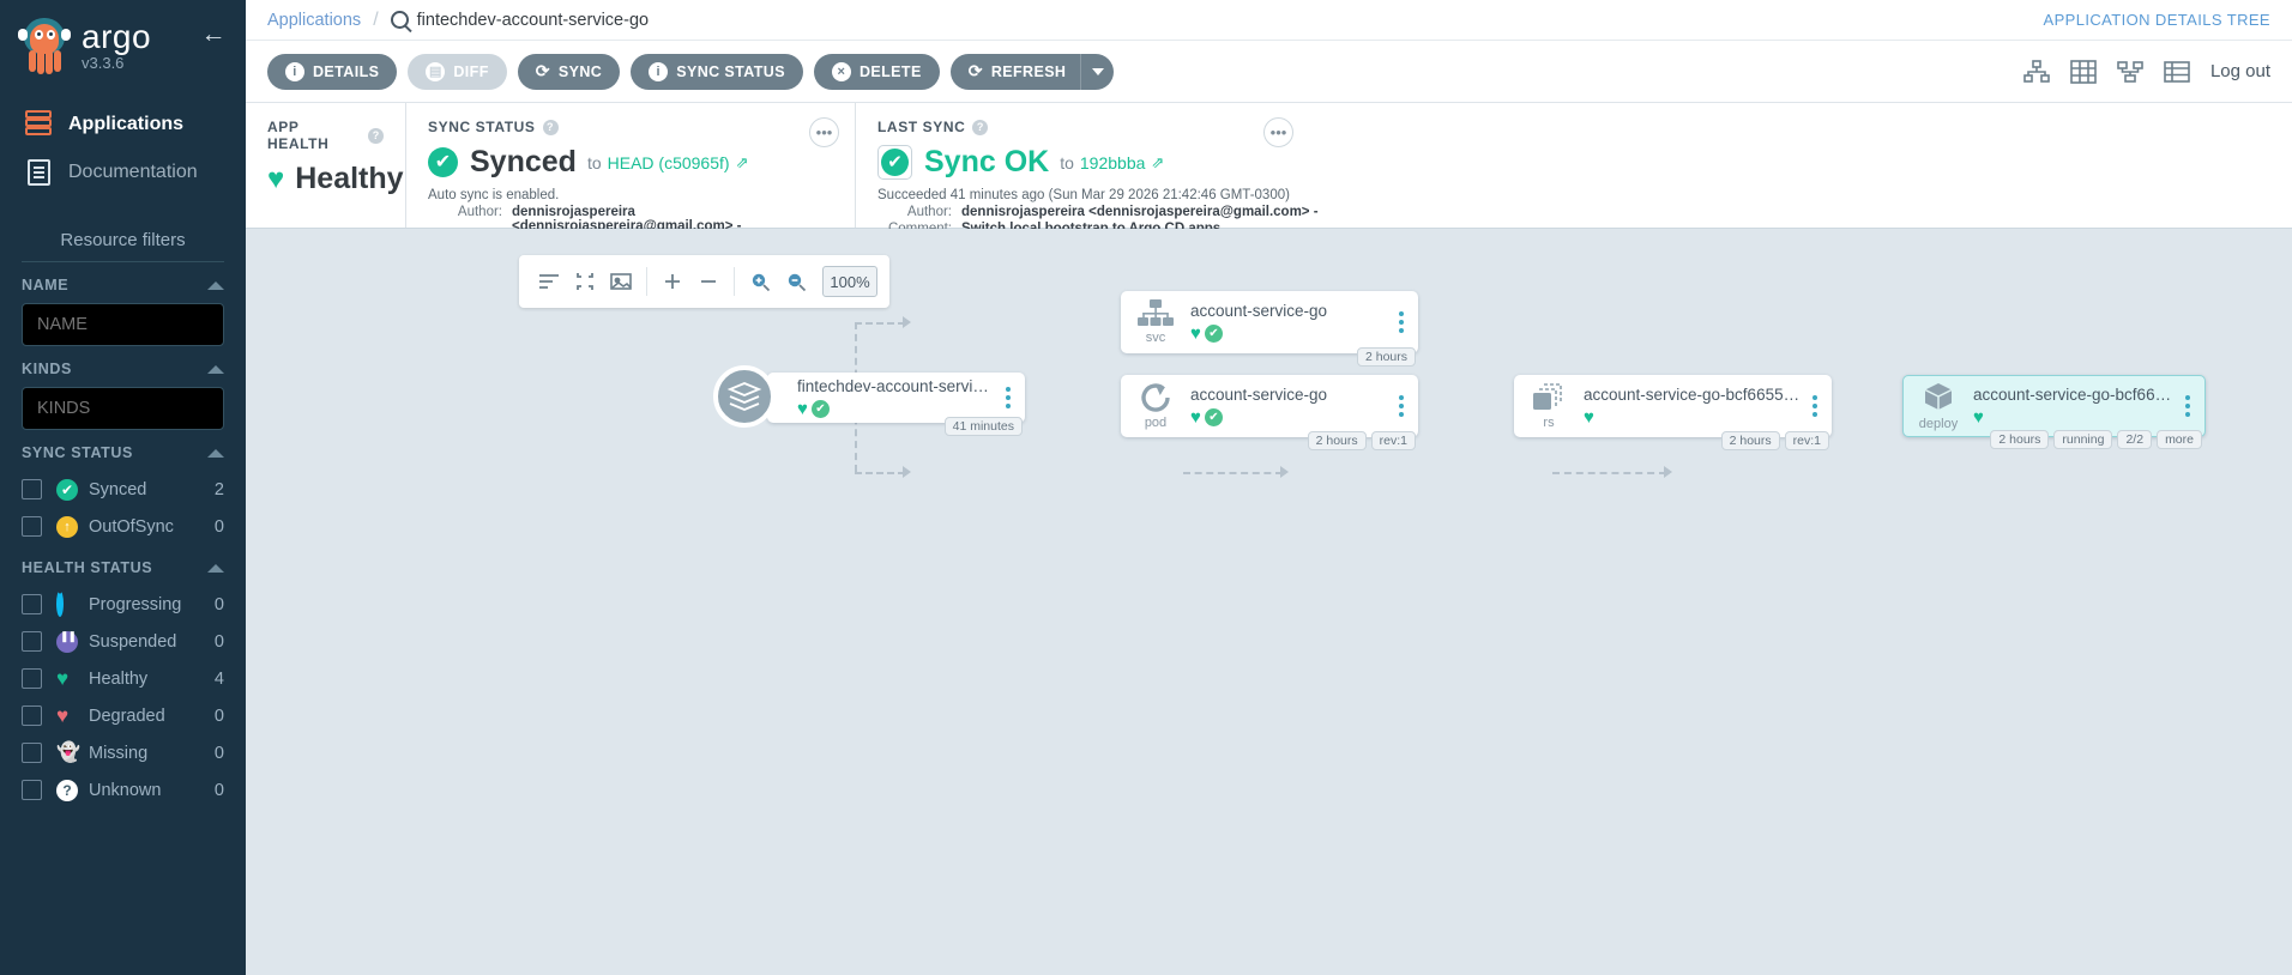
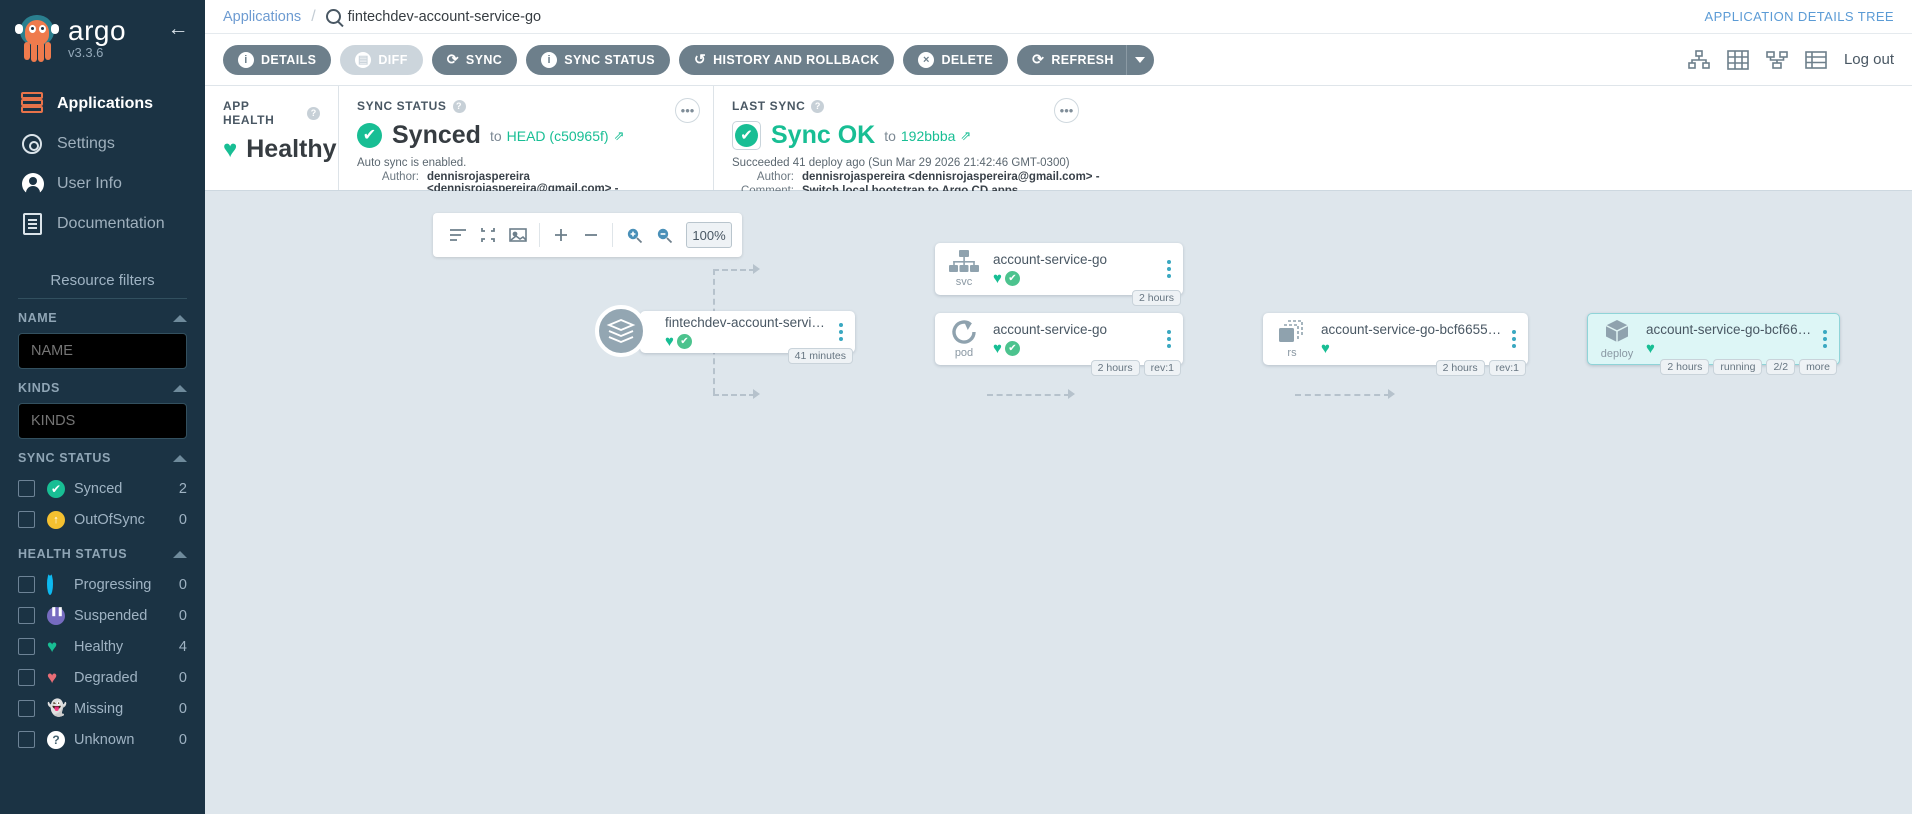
  argo
  v3.3.6
  ←
  Applications
+ Settings
+ User Info
  Documentation
  Resource filters
  NAME
  NAME
  KINDS
  KINDS
  SYNC STATUS
  ✔
  Synced
  2
  ↑
  OutOfSync
  0
  HEALTH STATUS
  Progressing
  0
  Suspended
  0
  ♥
  Healthy
  4
  ♥
  Degraded
  0
  👻
  Missing
  0
  ?
  Unknown
  0
  Applications
  /
  fintechdev-account-service-go
  APPLICATION DETAILS TREE
  i
  DETAILS
  ▤
  DIFF
  ⟳
  SYNC
  i
  SYNC STATUS
+ ↺
+ HISTORY AND ROLLBACK
  ×
  DELETE
  ⟳
  REFRESH
  Log out
  APP HEALTH
  ?
  ♥
  Healthy
  SYNC STATUS
  ?
  ✔
  Synced
  to
  HEAD (c50965f)
  ⇗
  Auto sync is enabled.
  Author:
  dennisrojaspereira <dennisrojaspereira@gmail.com> -
  •••
  LAST SYNC
  ?
  ✔
  Sync OK
  to
  192bbba
  ⇗
- Succeeded 41 minutes ago (Sun Mar 29 2026 21:42:46 GMT-0300)
+ Succeeded 41 deploy ago (Sun Mar 29 2026 21:42:46 GMT-0300)
  Author:
  dennisrojaspereira <dennisrojaspereira@gmail.com> -
  •••
  100%
  fintechdev-account-service-
  ♥
  ✔
  41 minutes
  svc
  account-service-go
  ♥
  ✔
  2 hours
  pod
  account-service-go
  ♥
  ✔
  2 hours
  rev:1
  rs
  account-service-go-bcf6655bd
  ♥
  2 hours
  rev:1
  deploy
  account-service-go-bcf6655
  ♥
  2 hours
  running
  2/2
  more
